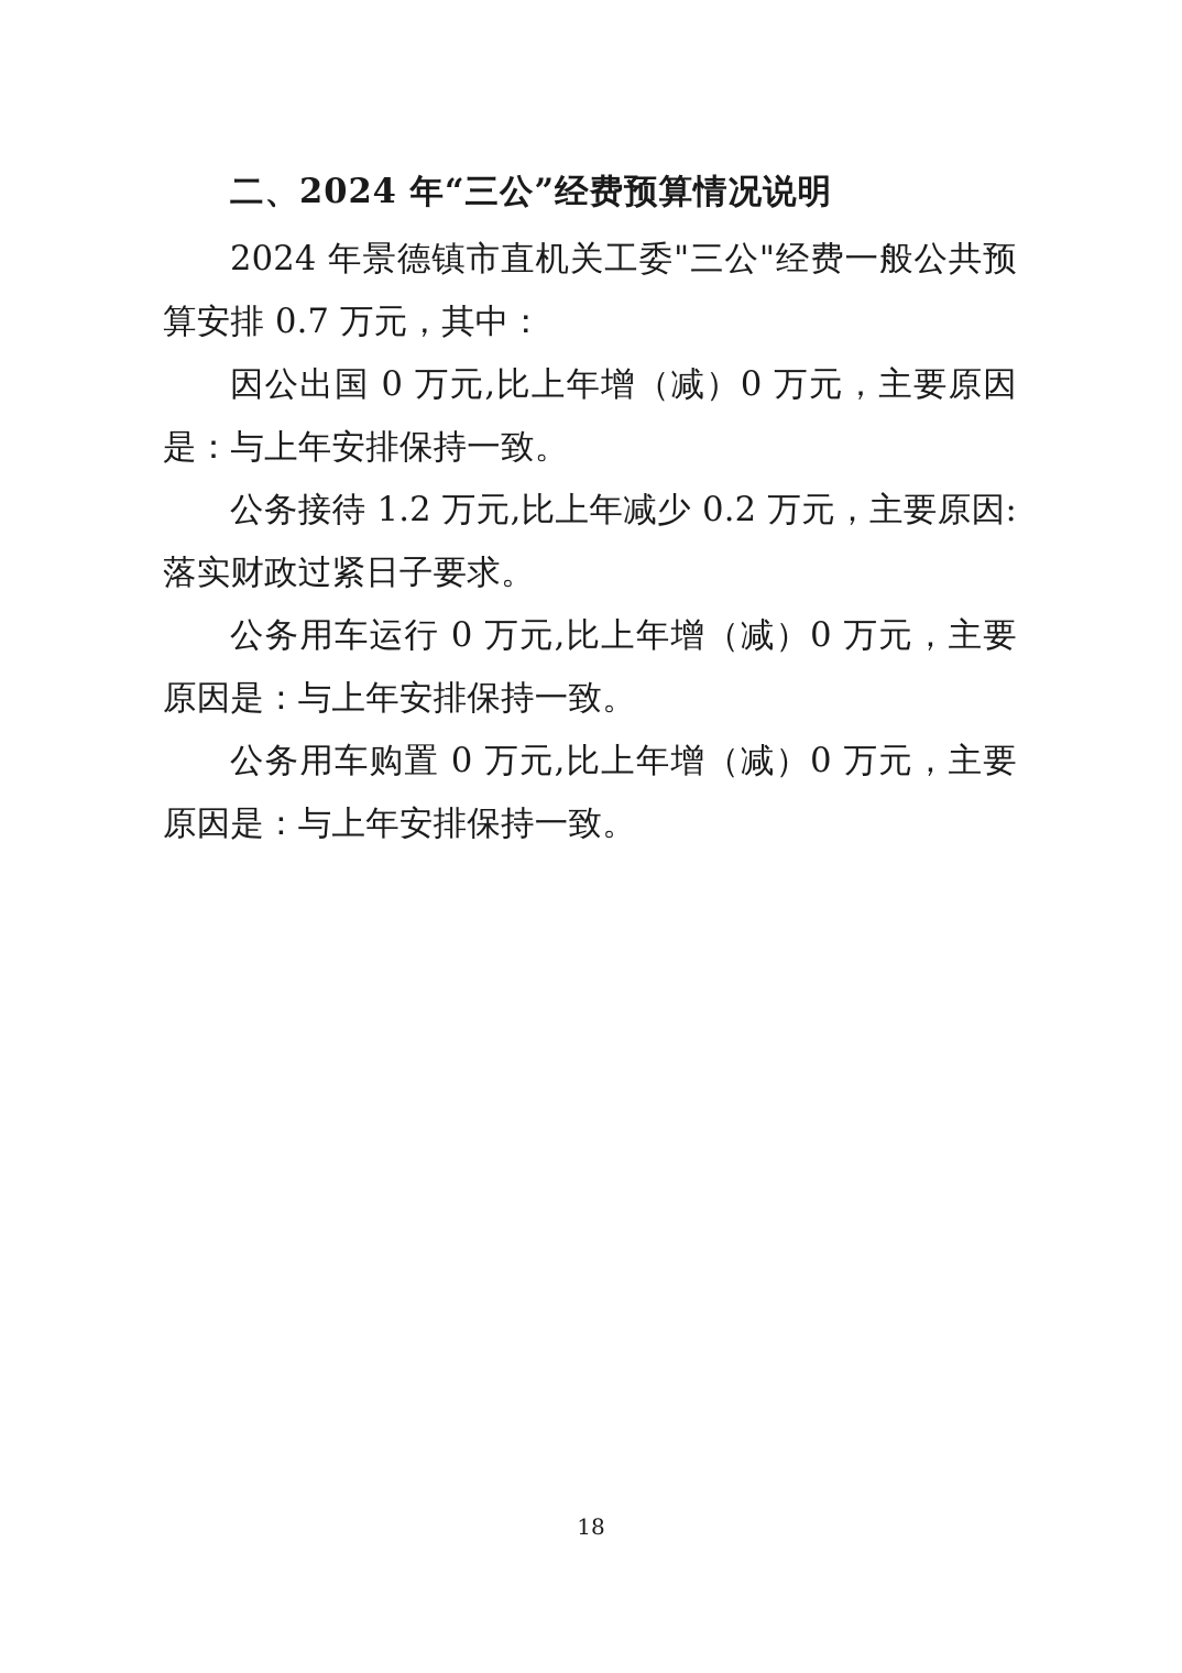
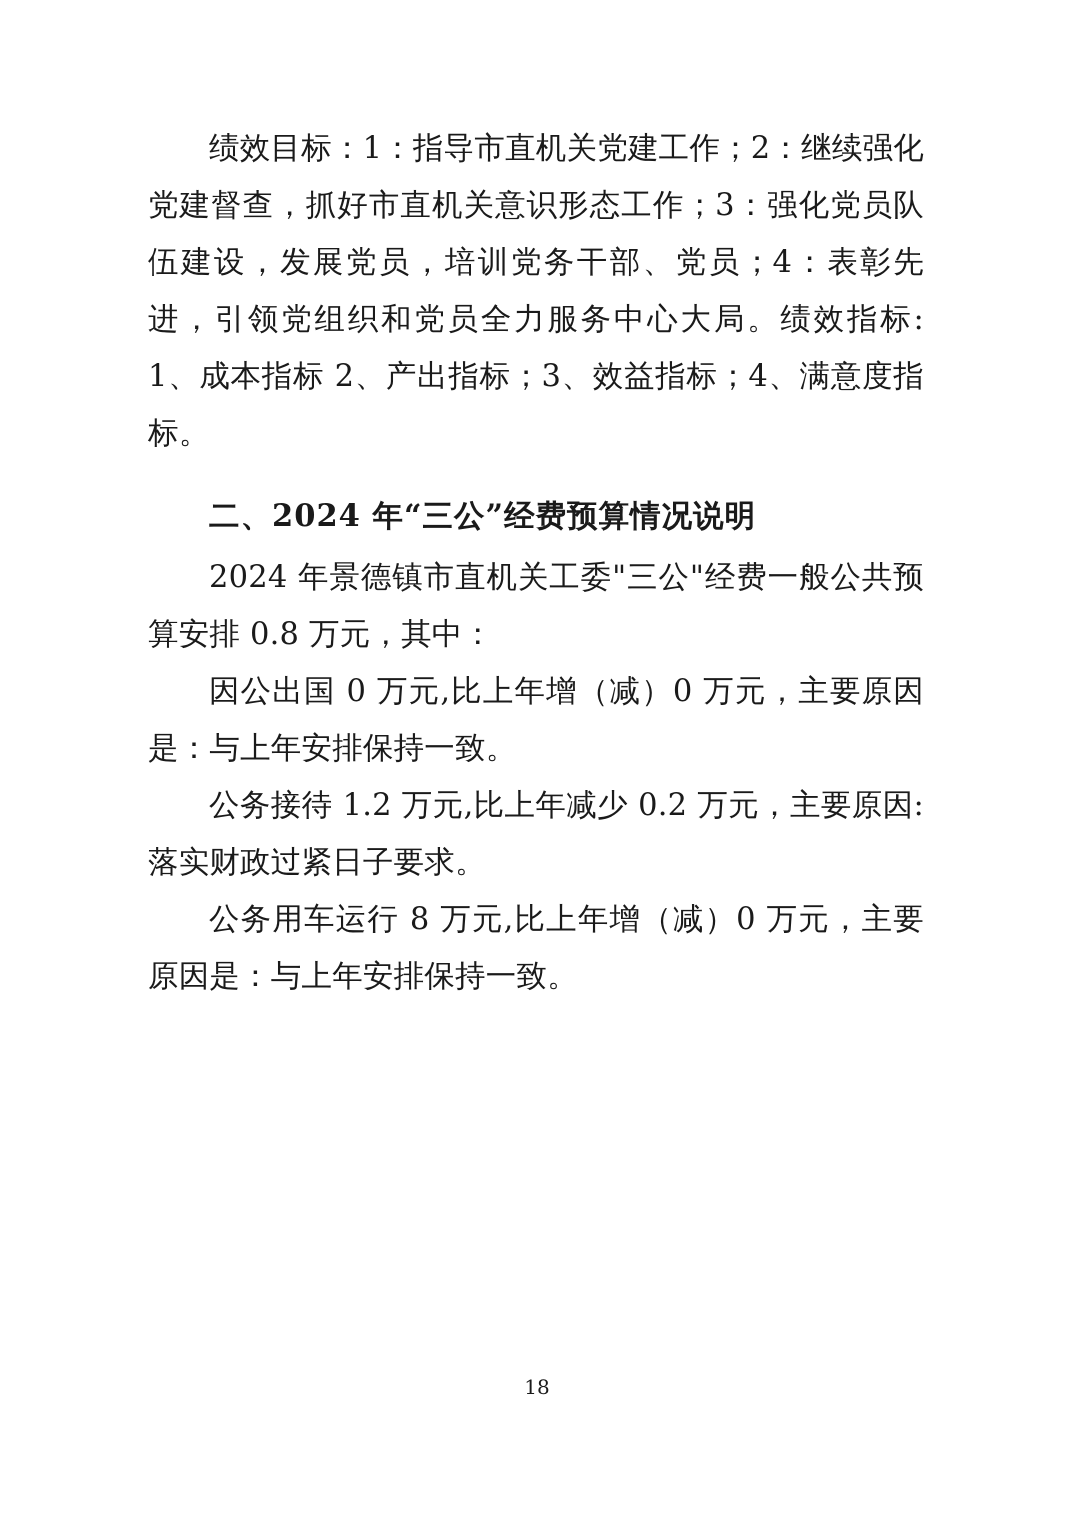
+ 绩效目标：1：指导市直机关党建工作；2：继续强化党建督查，抓好市直机关意识形态工作；3：强化党员队伍建设，发展党员，培训党务干部、党员；4：表彰先进，引领党组织和党员全力服务中心大局。绩效指标: 1、成本指标 2、产出指标；3、效益指标；4、满意度指标。
  二、2024 年“三公”经费预算情况说明
- 2024 年景德镇市直机关工委"三公"经费一般公共预算安排 0.7 万元，其中：
+ 2024 年景德镇市直机关工委"三公"经费一般公共预算安排 0.8 万元，其中：
  因公出国 0 万元,比上年增（减）0 万元，主要原因是：与上年安排保持一致。
  公务接待 1.2 万元,比上年减少 0.2 万元，主要原因: 落实财政过紧日子要求。
- 公务用车运行 0 万元,比上年增（减）0 万元，主要原因是：与上年安排保持一致。
+ 公务用车运行 8 万元,比上年增（减）0 万元，主要原因是：与上年安排保持一致。
- 公务用车购置 0 万元,比上年增（减）0 万元，主要原因是：与上年安排保持一致。
  18
